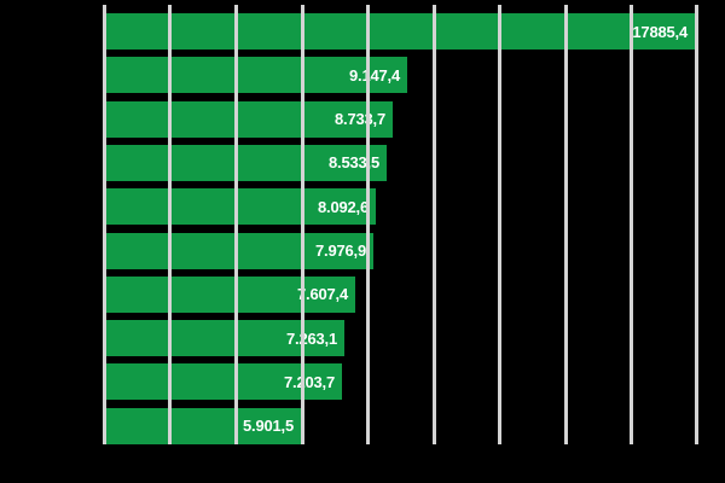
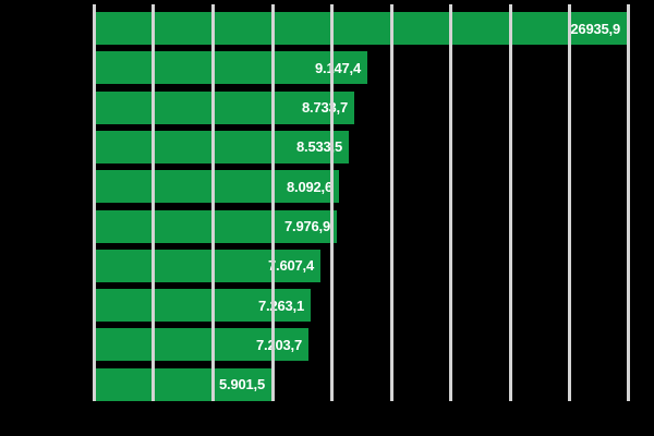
- 17885,4
+ 26935,9
  9.47,4
  8.73,7
  8.5335
  8.092,6
  7.976,9
  .607,4
  7.63,1
  7.03,7
  5.901,5
